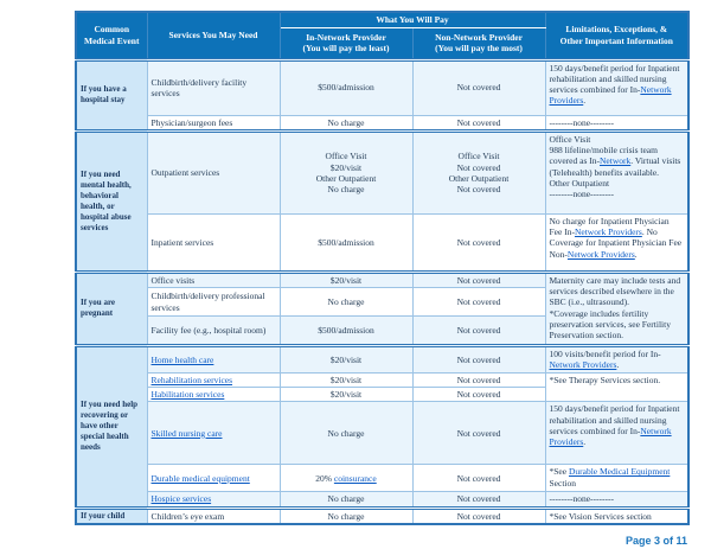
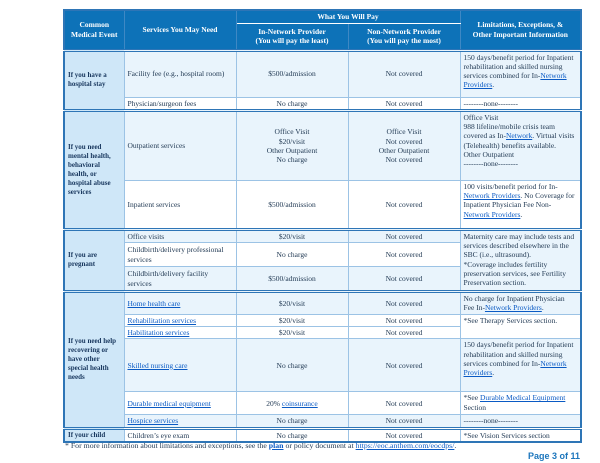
  Common Medical Event	Services You May Need	What You Will Pay	Limitations, Exceptions, & Other Important Information
  In-Network Provider (You will pay the least)	Non-Network Provider (You will pay the most)
- If you have a hospital stay	Childbirth/delivery facility services	$500/admission	Not covered	150 days/benefit period for Inpatient rehabilitation and skilled nursing services combined for In-Network Providers.
+ If you have a hospital stay	Facility fee (e.g., hospital room)	$500/admission	Not covered	150 days/benefit period for Inpatient rehabilitation and skilled nursing services combined for In-Network Providers.
  Physician/surgeon fees	No charge	Not covered	--------none--------
  If you need mental health, behavioral health, or hospital abuse services	Outpatient services	Office Visit $20/visit Other Outpatient No charge	Office Visit Not covered Other Outpatient Not covered	Office Visit 988 lifeline/mobile crisis team covered as In-Network. Virtual visits (Telehealth) benefits available. Other Outpatient --------none--------
- Inpatient services	$500/admission	Not covered	No charge for Inpatient Physician Fee In-Network Providers. No Coverage for Inpatient Physician Fee Non-Network Providers.
+ Inpatient services	$500/admission	Not covered	100 visits/benefit period for In-Network Providers. No Coverage for Inpatient Physician Fee Non-Network Providers.
  If you are pregnant	Office visits	$20/visit	Not covered	Maternity care may include tests and services described elsewhere in the SBC (i.e., ultrasound). *Coverage includes fertility preservation services, see Fertility Preservation section.
  Childbirth/delivery professional services	No charge	Not covered
- Facility fee (e.g., hospital room)	$500/admission	Not covered
+ Childbirth/delivery facility services	$500/admission	Not covered
- If you need help recovering or have other special health needs	Home health care	$20/visit	Not covered	100 visits/benefit period for In-Network Providers.
+ If you need help recovering or have other special health needs	Home health care	$20/visit	Not covered	No charge for Inpatient Physician Fee In-Network Providers.
  Rehabilitation services	$20/visit	Not covered	*See Therapy Services section.
  Habilitation services	$20/visit	Not covered
  Skilled nursing care	No charge	Not covered	150 days/benefit period for Inpatient rehabilitation and skilled nursing services combined for In-Network Providers.
  Durable medical equipment	20% coinsurance	Not covered	*See Durable Medical Equipment Section
  Hospice services	No charge	Not covered	--------none--------
  If your child	Children’s eye exam	No charge	Not covered	*See Vision Services section
+ * For more information about limitations and exceptions, see the plan or policy document at https://eoc.anthem.com/eocdps/.
  Page 3 of 11
